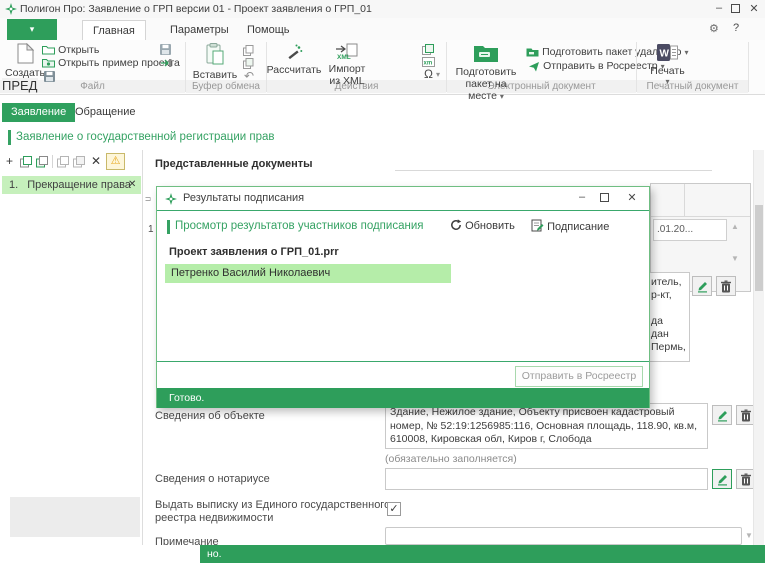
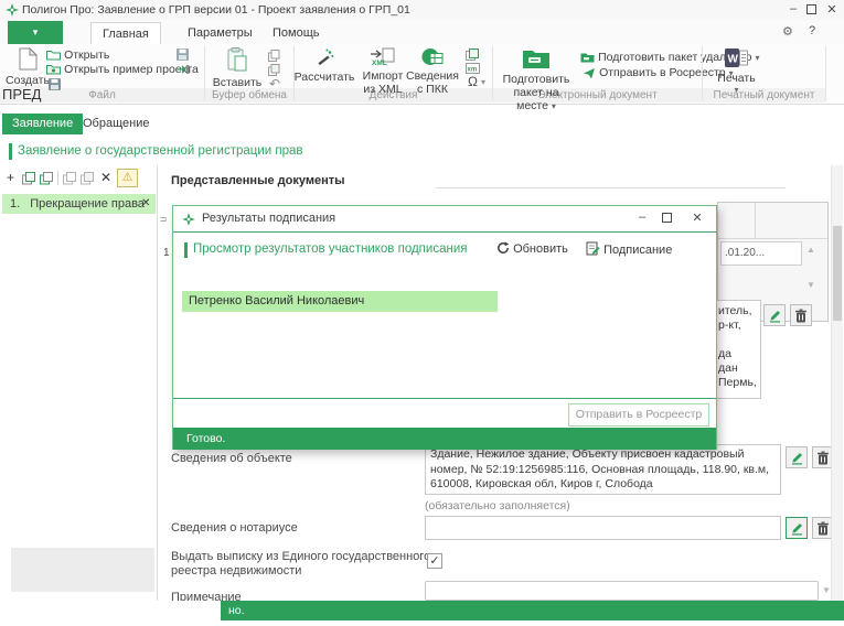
  Полигон Про: Заявление о ГРП версии 01 - Проект заявления о ГРП_01
  –
  ✕
  ▾
  Главная
  Параметры
  Помощь
  ⚙
  ?
  Файл
  ПРЕД
  Создать
  Открыть
  Открыть пример прота
  Буфер обмена
  Вставить
  ↶
  Действия
  Рассчитать
  Импорт
  из XML
+ Сведения
+ с ПКК
  Ω
  ▾
  Электронный документ
  Подготовить
  пакет на месте ▾
  Подготовить пакет удало ▾
  Отправить в Росреестр ▾
  Печатный документ
  W
  Печать
  ▾
  Заявление
  Обращение
  Заявление о государственной регистрации прав
  +
  ✕
  ⚠
  1. Прекращение права
  ✕
  Представленные документы
  1
  .01.20...
  ▲
  ▼
  итель,
  р-кт,
  да
  дан
  Пермь,
  Сведения об объекте
  Здание, Нежилое здание, Объекту присвоен кадастровый номер, № 52:19:1256985:116, Основная площадь, 118.90, кв.м, 610008, Кировская обл, Киров г, Слобода
  (обязательно заполняется)
  Сведения о нотариусе
  Выдать выписку из Единого государственног
  реестра недвижимости
  ✓
  Примечание
  ▼
  Результаты подписания
  –
  ✕
  Просмотр результатов участников подписания
  Обновить
  Подписание
- Проект заявления о ГРП_01.prr
  Петренко Василий Николаевич
  Отправить в Росреестр
  Готово.
  но.
